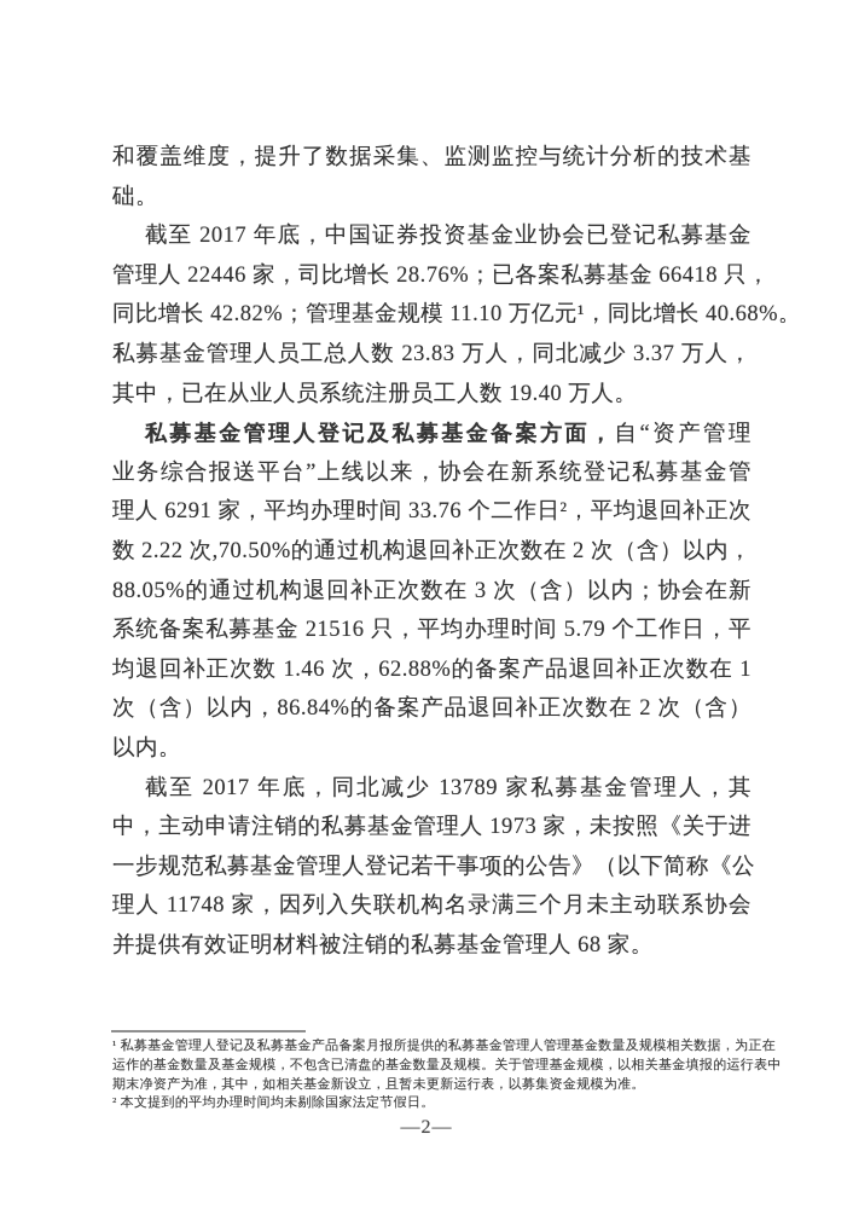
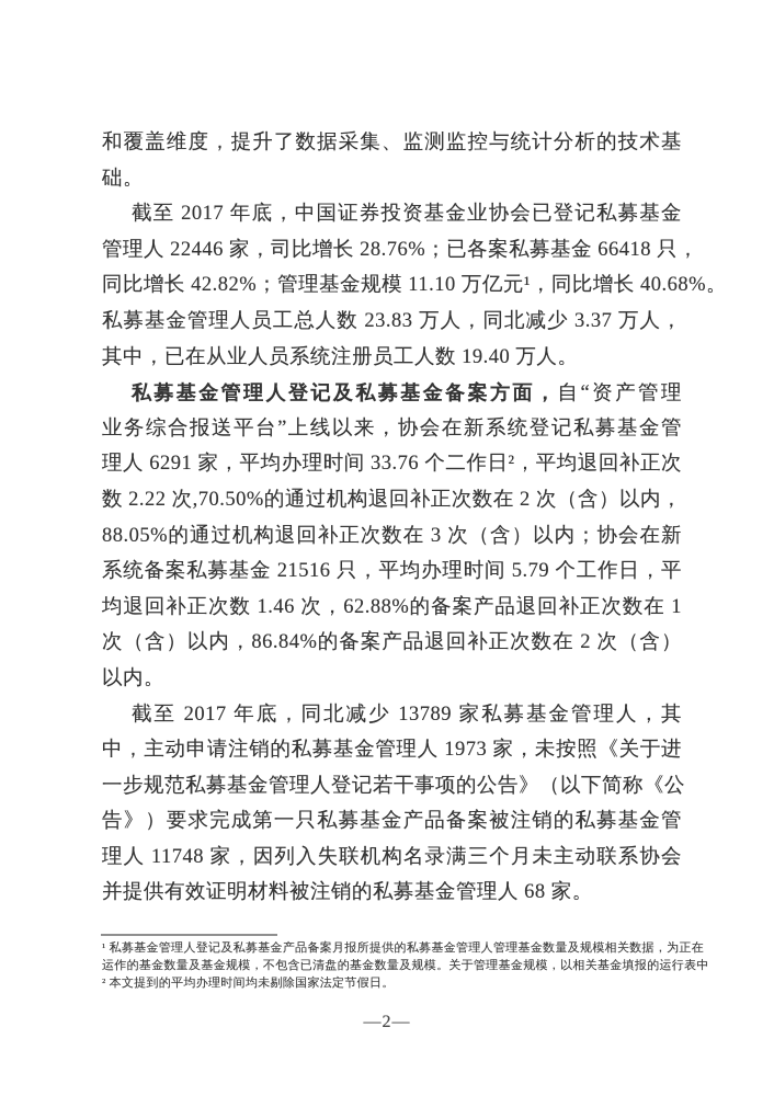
  和覆盖维度，提升了数据采集、监测监控与统计分析的技术基
  础。
  截至 2017 年底，中国证券投资基金业协会已登记私募基金
  管理人 22446 家，司比增长 28.76%；已各案私募基金 66418 只，
  同比增长 42.82%；管理基金规模 11.10 万亿元¹，同比增长 40.68%。
  私募基金管理人员工总人数 23.83 万人，同北减少 3.37 万人，
  其中，已在从业人员系统注册员工人数 19.40 万人。
  私募基金管理人登记及私募基金备案方面，自“资产管理
  业务综合报送平台”上线以来，协会在新系统登记私募基金管
  理人 6291 家，平均办理时间 33.76 个二作日²，平均退回补正次
  数 2.22 次,70.50%的通过机构退回补正次数在 2 次（含）以内，
  88.05%的通过机构退回补正次数在 3 次（含）以内；协会在新
  系统备案私募基金 21516 只，平均办理时间 5.79 个工作日，平
  均退回补正次数 1.46 次，62.88%的备案产品退回补正次数在 1
  次（含）以内，86.84%的备案产品退回补正次数在 2 次（含）
  以内。
  截至 2017 年底，同北减少 13789 家私募基金管理人，其
  中，主动申请注销的私募基金管理人 1973 家，未按照《关于进
  一步规范私募基金管理人登记若干事项的公告》（以下简称《公
+ 告》）要求完成第一只私募基金产品备案被注销的私募基金管
  理人 11748 家，因列入失联机构名录满三个月未主动联系协会
  并提供有效证明材料被注销的私募基金管理人 68 家。
  ¹ 私募基金管理人登记及私募基金产品备案月报所提供的私募基金管理人管理基金数量及规模相关数据，为正在
  运作的基金数量及基金规模，不包含已清盘的基金数量及规模。关于管理基金规模，以相关基金填报的运行表中
- 期末净资产为准，其中，如相关基金新设立，且暂未更新运行表，以募集资金规模为准。
  ² 本文提到的平均办理时间均未剔除国家法定节假日。
  —2—
